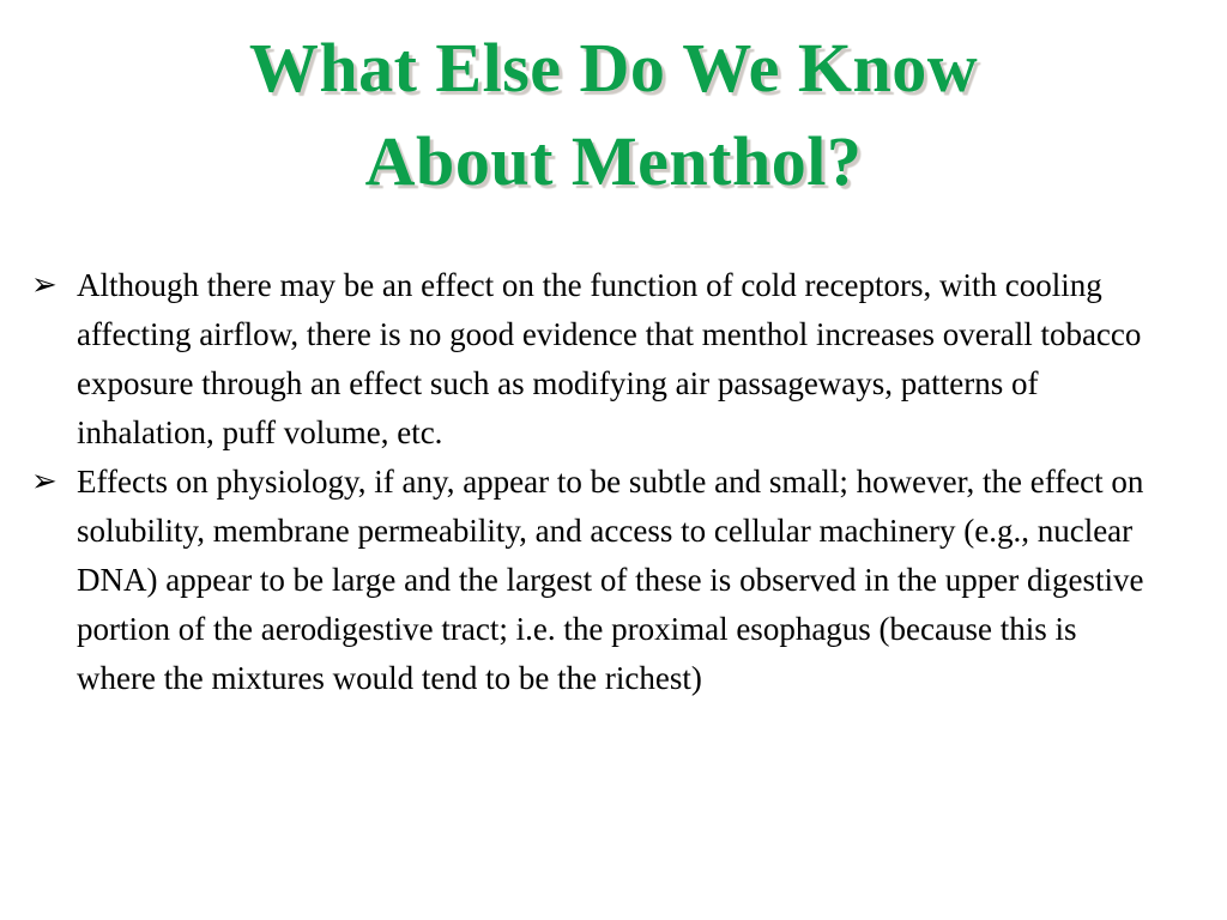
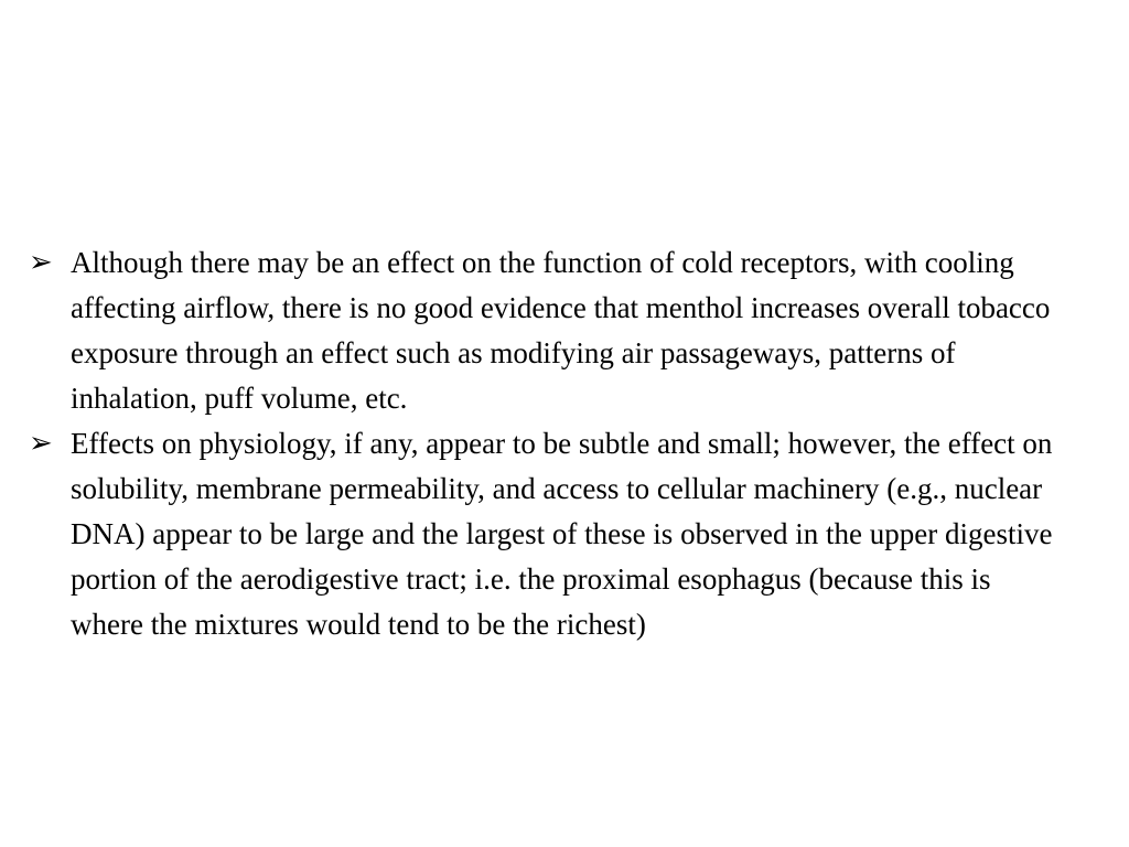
- What Else Do We Know
- About Menthol?
  ➢
  Although there may be an effect on the function of cold receptors, with cooling affecting airflow, there is no good evidence that menthol increases overall tobacco exposure through an effect such as modifying air passageways, patterns of inhalation, puff volume, etc.
  ➢
  Effects on physiology, if any, appear to be subtle and small; however, the effect on solubility, membrane permeability, and access to cellular machinery (e.g., nuclear DNA) appear to be large and the largest of these is observed in the upper digestive portion of the aerodigestive tract; i.e. the proximal esophagus (because this is where the mixtures would tend to be the richest)
